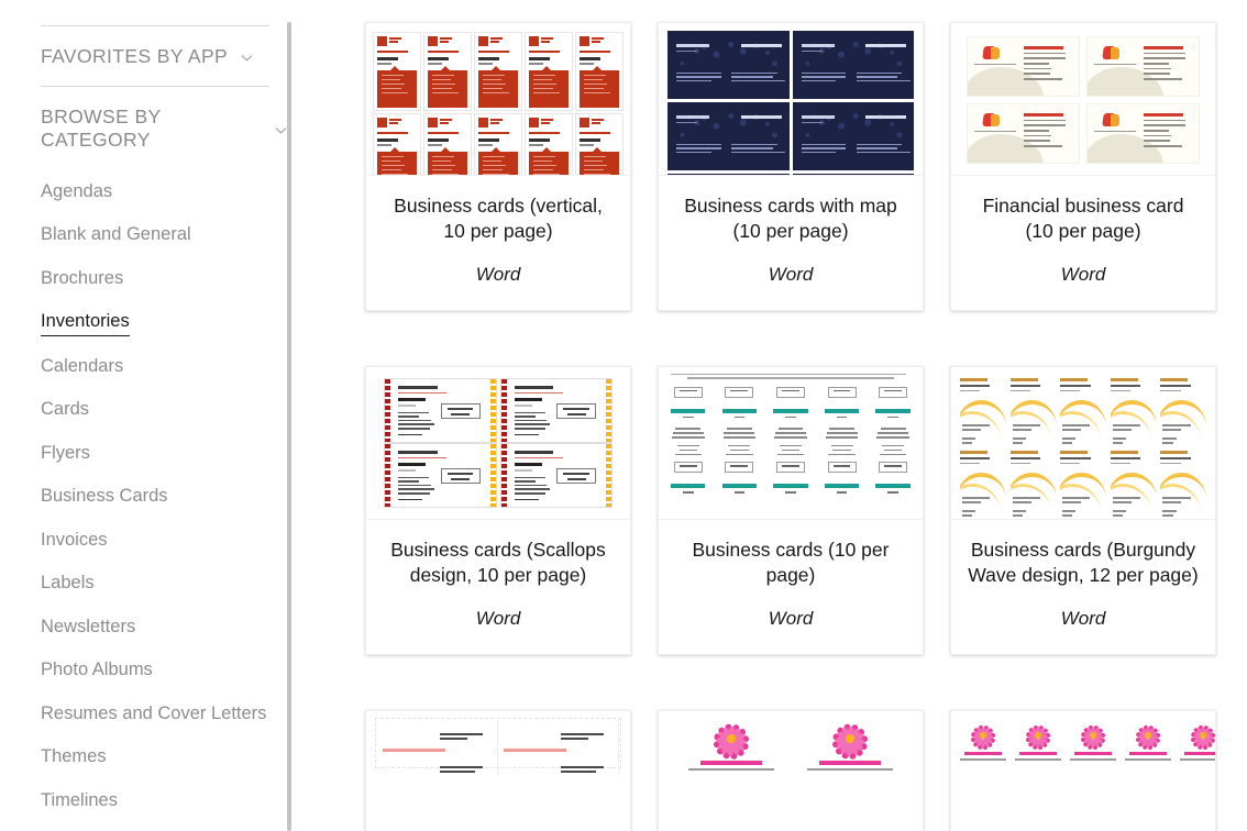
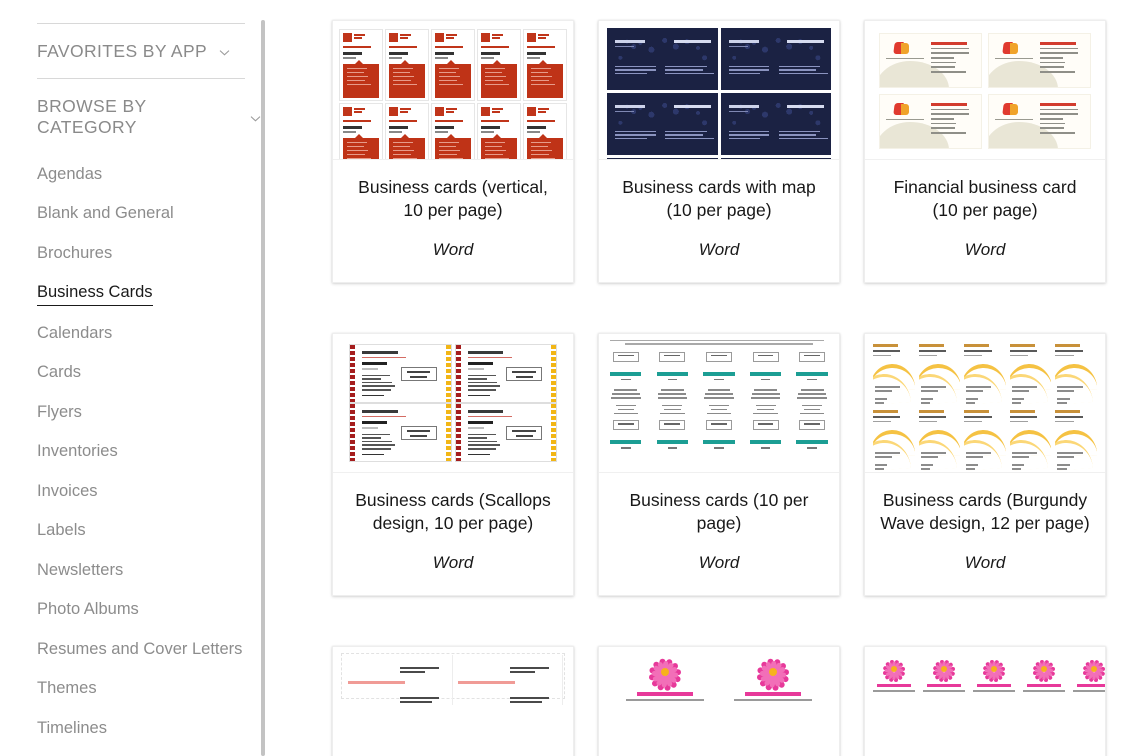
  FAVORITES BY APP
  BROWSE BY CATEGORY
  Agendas
  Blank and General
  Brochures
- Inventories
+ Business Cards
  Calendars
  Cards
  Flyers
- Business Cards
+ Inventories
  Invoices
  Labels
  Newsletters
  Photo Albums
  Resumes and Cover Letters
  Themes
  Timelines
  Business cards (vertical, 10 per page)
  Word
  Business cards with map (10 per page)
  Word
  Financial business card (10 per page)
  Word
  Business cards (Scallops design, 10 per page)
  Word
  Business cards (10 per page)
  Word
  Business cards (Burgundy Wave design, 12 per page)
  Word
